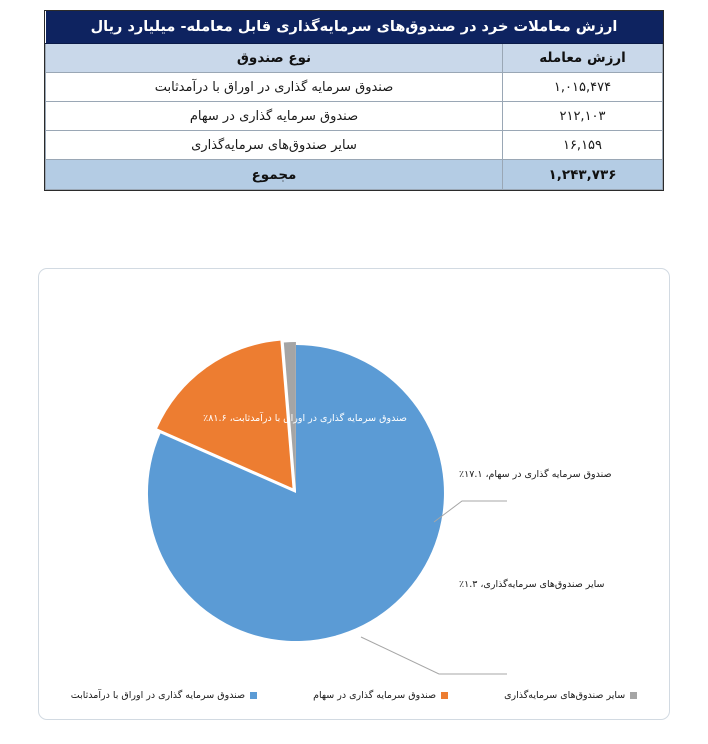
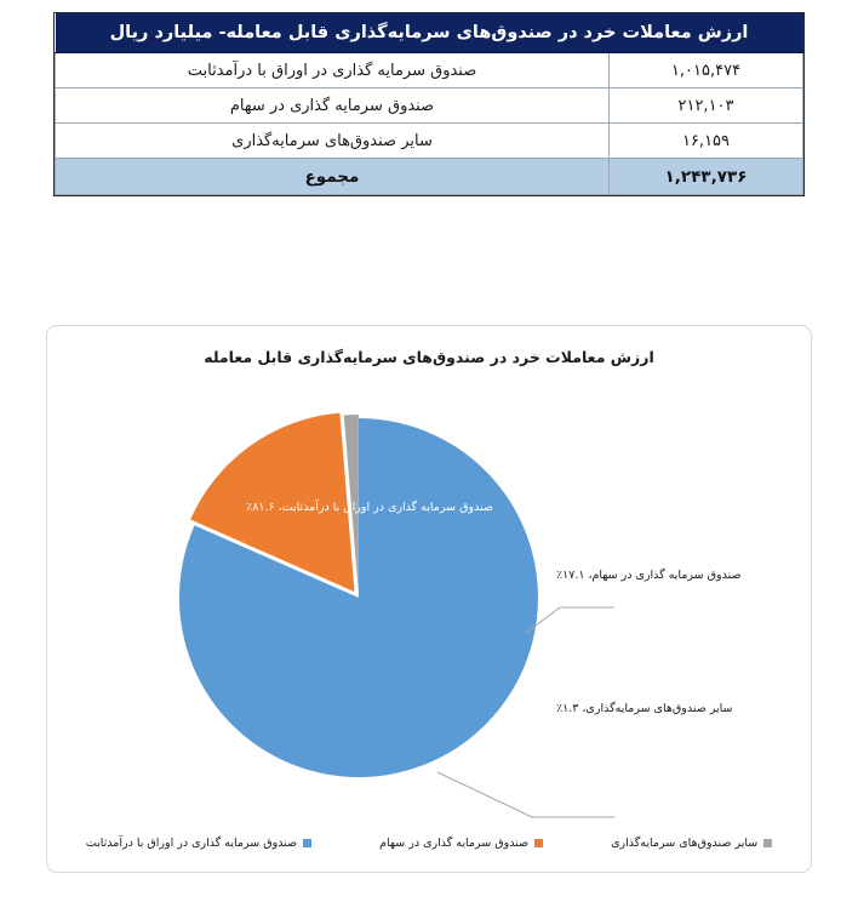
  ارزش معاملات خرد در صندوق‌های سرمایه‌گذاری قابل معامله- میلیارد ریال
- ارزش معامله	نوع صندوق
  ۱,۰۱۵,۴۷۴	صندوق سرمایه گذاری در اوراق با درآمدثابت
  ۲۱۲,۱۰۳	صندوق سرمایه گذاری در سهام
  ۱۶,۱۵۹	سایر صندوق‌های سرمایه‌گذاری
  ۱,۲۴۳,۷۳۶	مجموع
+ ارزش معاملات خرد در صندوق‌های سرمایه‌گذاری قابل معامله
  صندوق سرمایه گذاری در اوراق با درآمدثابت، ۸۱.۶٪
  صندوق سرمایه گذاری در سهام، ۱۷.۱٪
  سایر صندوق‌های سرمایه‌گذاری، ۱.۳٪
  سایر صندوق‌های سرمایه‌گذاری
  صندوق سرمایه گذاری در سهام
  صندوق سرمایه گذاری در اوراق با درآمدثابت
